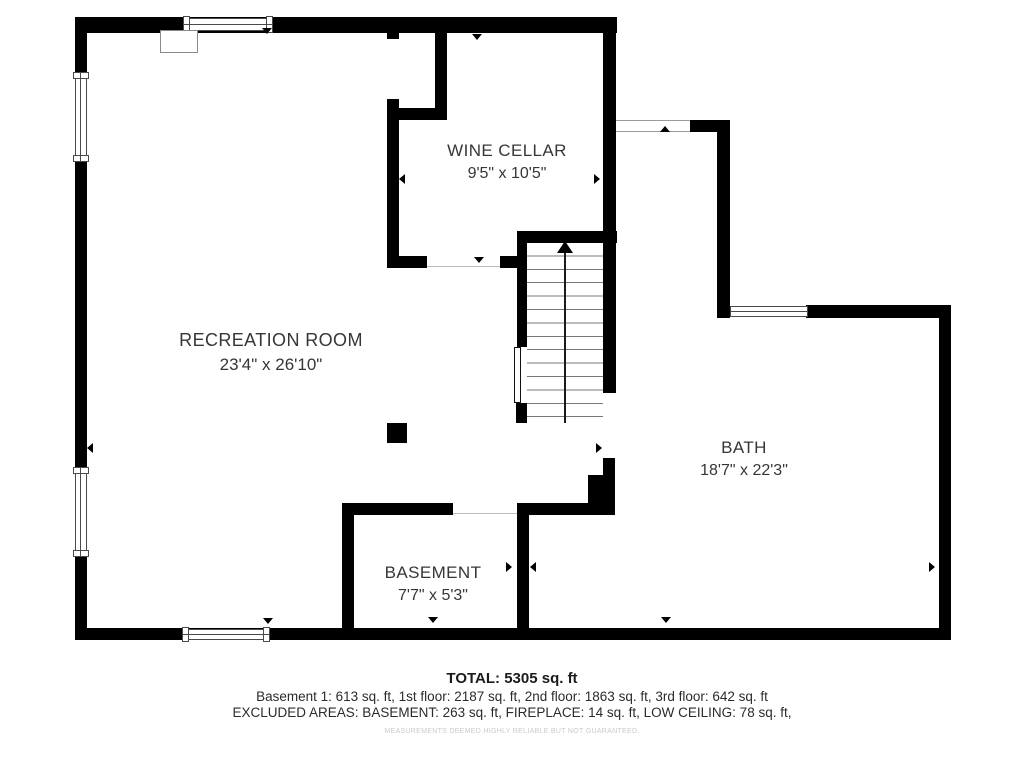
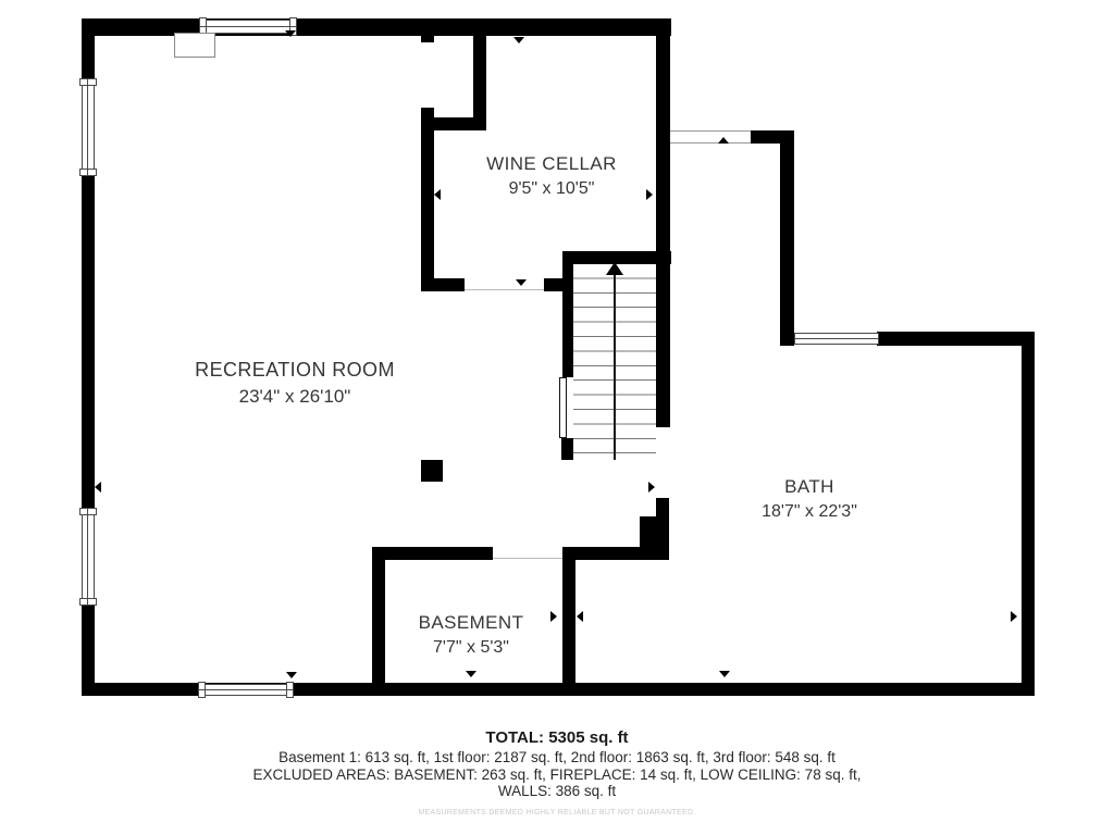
  WINE CELLAR
  9'5" x 10'5"
  RECREATION ROOM
  23'4" x 26'10"
  BATH
  18'7" x 22'3"
  BASEMENT
  7'7" x 5'3"
  TOTAL: 5305 sq. ft
- Basement 1: 613 sq. ft, 1st floor: 2187 sq. ft, 2nd floor: 1863 sq. ft, 3rd floor: 642 sq. ft
+ Basement 1: 613 sq. ft, 1st floor: 2187 sq. ft, 2nd floor: 1863 sq. ft, 3rd floor: 548 sq. ft
  EXCLUDED AREAS: BASEMENT: 263 sq. ft, FIREPLACE: 14 sq. ft, LOW CEILING: 78 sq. ft,
+ WALLS: 386 sq. ft
